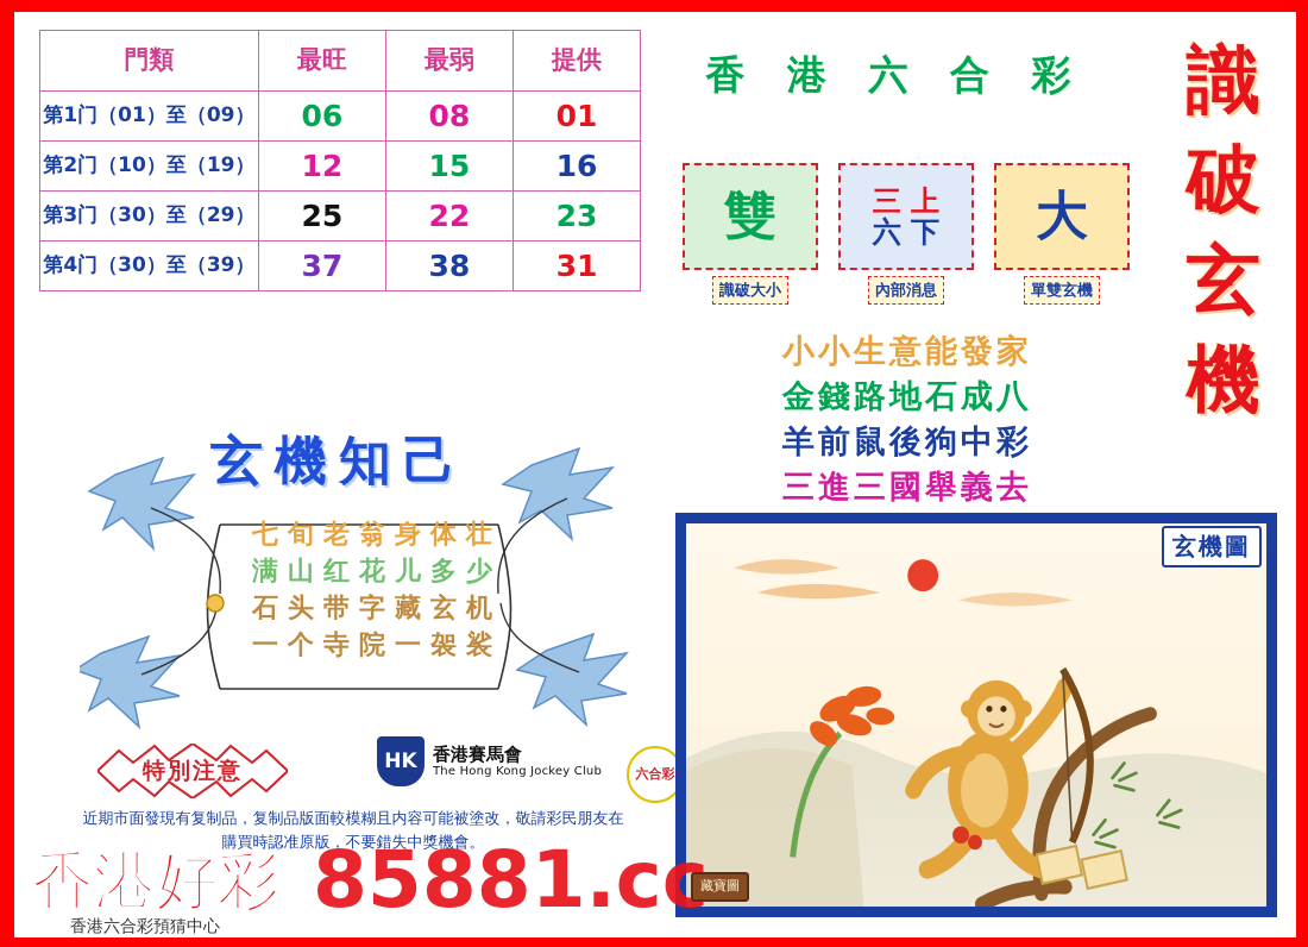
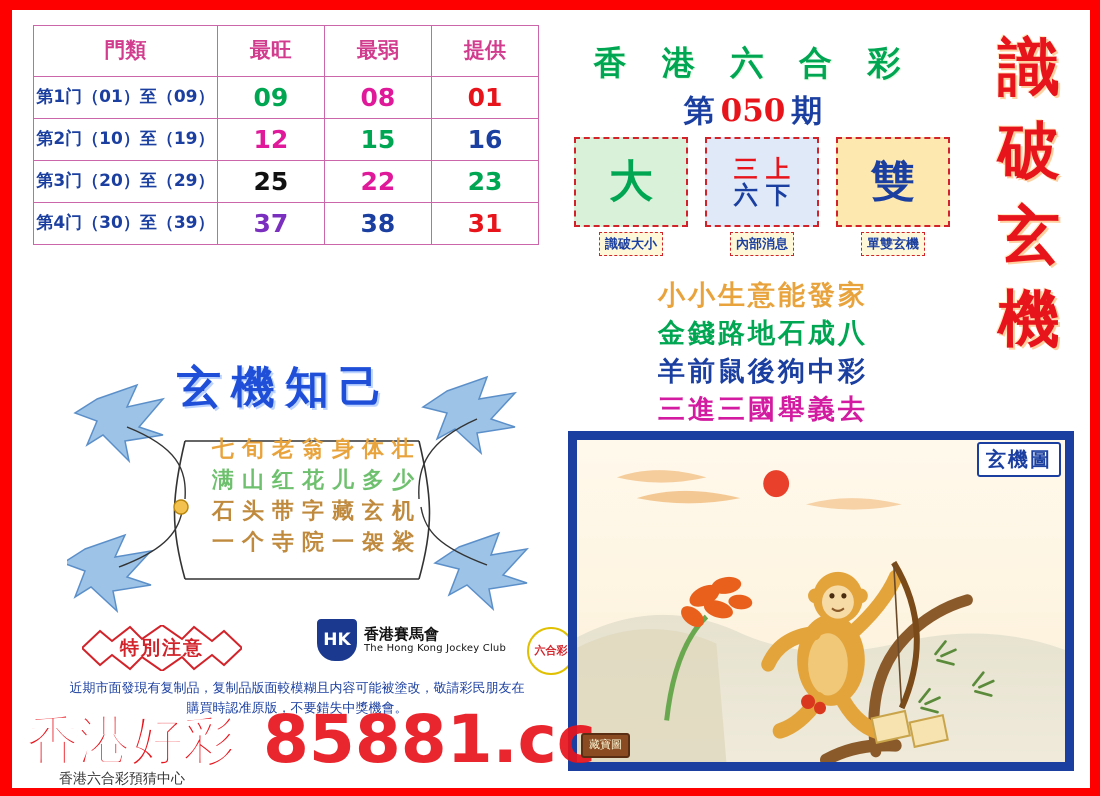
  門類	最旺	最弱	提供
- 第1门（01）至（09）	06	08	01
+ 第1门（01）至（09）	09	08	01
  第2门（10）至（19）	12	15	16
- 第3门（30）至（29）	25	22	23
+ 第3门（20）至（29）	25	22	23
  第4门（30）至（39）	37	38	31
  玄機知己
  七旬老翁身体壮
  满山红花儿多少
  石头带字藏玄机
  一个寺院一袈裟
  特別注意
  HK
  香港賽馬會
  The Hong Kong Jockey Club
  六合彩
  近期市面發現有复制品，复制品版面較模糊且内容可能被塗改，敬請彩民朋友在購買時認准原版，不要錯失中獎機會。
  香 港 六 合 彩
+ 第 050 期
  識
  破
  玄
  機
- 雙
+ 大
  識破大小
  三 上
  六 下
  內部消息
- 大
+ 雙
  單雙玄機
  小小生意能發家
  金錢路地石成八
  羊前鼠後狗中彩
  三進三國舉義去
  玄機圖
  藏寶圖
  香港好彩
  85881.cc
  香港六合彩預猜中心
